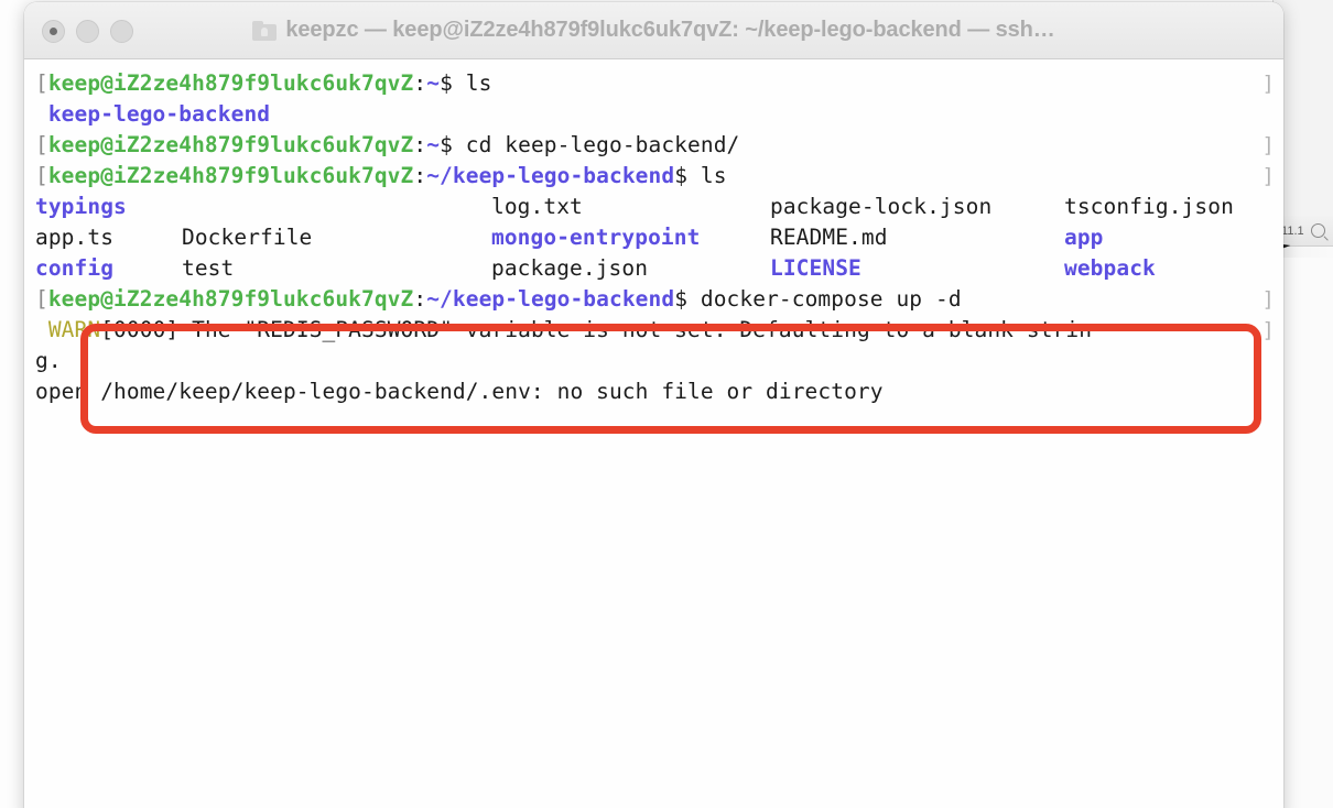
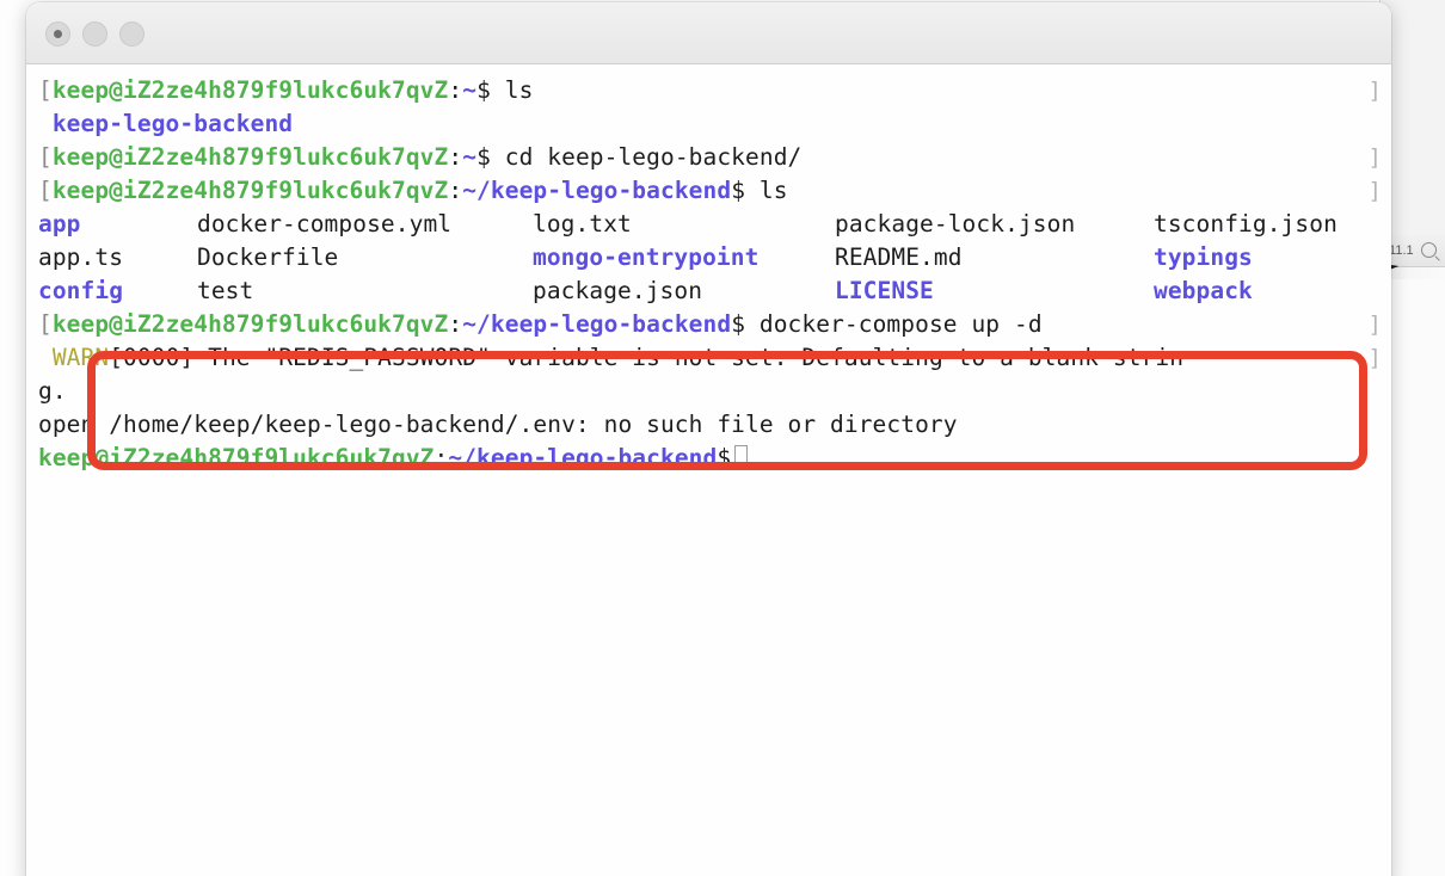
  11.1
- keepzc — keep@iZ2ze4h879f9lukc6uk7qvZ: ~/keep-lego-backend — ssh…
  [keep@iZ2ze4h879f9lukc6uk7qvZ:~$ ls
  ]
  keep-lego-backend
  [keep@iZ2ze4h879f9lukc6uk7qvZ:~$ cd keep-lego-backend/
  ]
  [keep@iZ2ze4h879f9lukc6uk7qvZ:~/keep-lego-backend$ ls
  ]
- typings
+ app
+ docker-compose.yml
  log.txt
  package-lock.json
  tsconfig.json
  app.ts
  Dockerfile
  mongo-entrypoint
  README.md
- app
+ typings
  config
  test
  package.json
  LICENSE
  webpack
  [keep@iZ2ze4h879f9lukc6uk7qvZ:~/keep-lego-backend$ docker-compose up -d
  ]
  WARN[0000] The "REDIS_PASSWORD" variable is not set. Defaulting to a blank strin
  ]
  g.
  open /home/keep/keep-lego-backend/.env: no such file or directory
+ keep@iZ2ze4h879f9lukc6uk7qvZ:~/keep-lego-backend$
